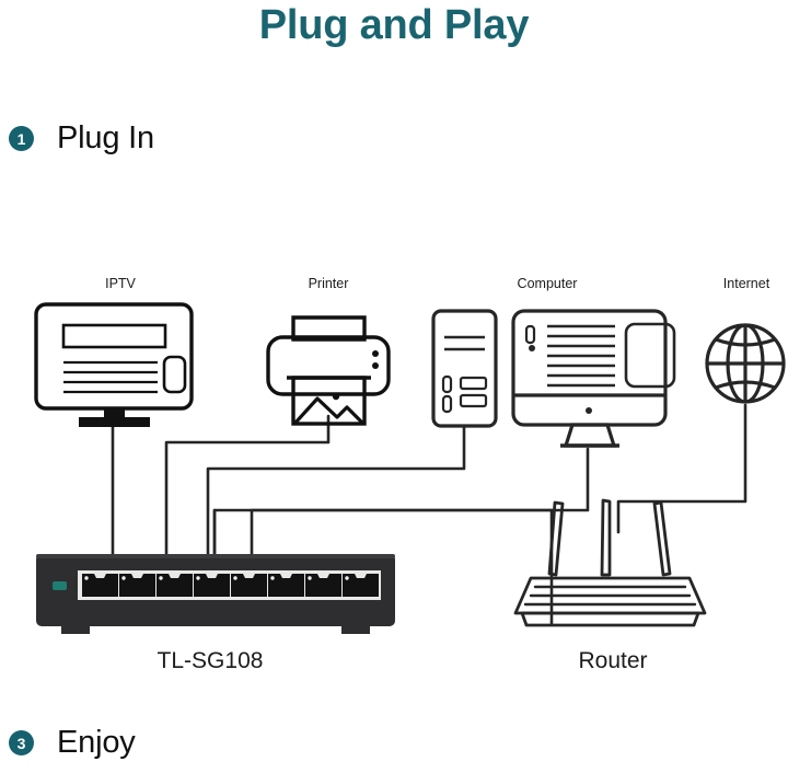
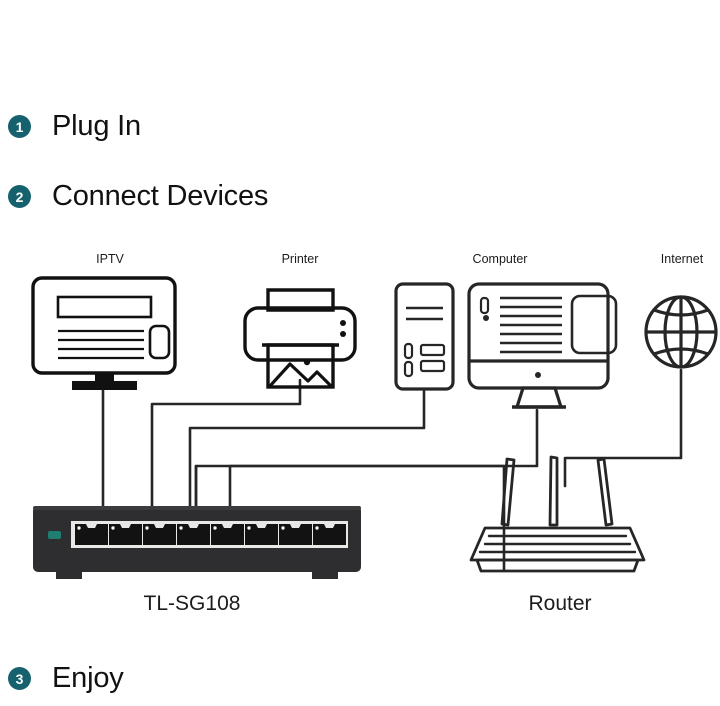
- Plug and Play
  1
  Plug In
+ 2
+ Connect Devices
  3
  Enjoy
  IPTV
  Printer
  Computer
  Internet
  TL-SG108
  Router
